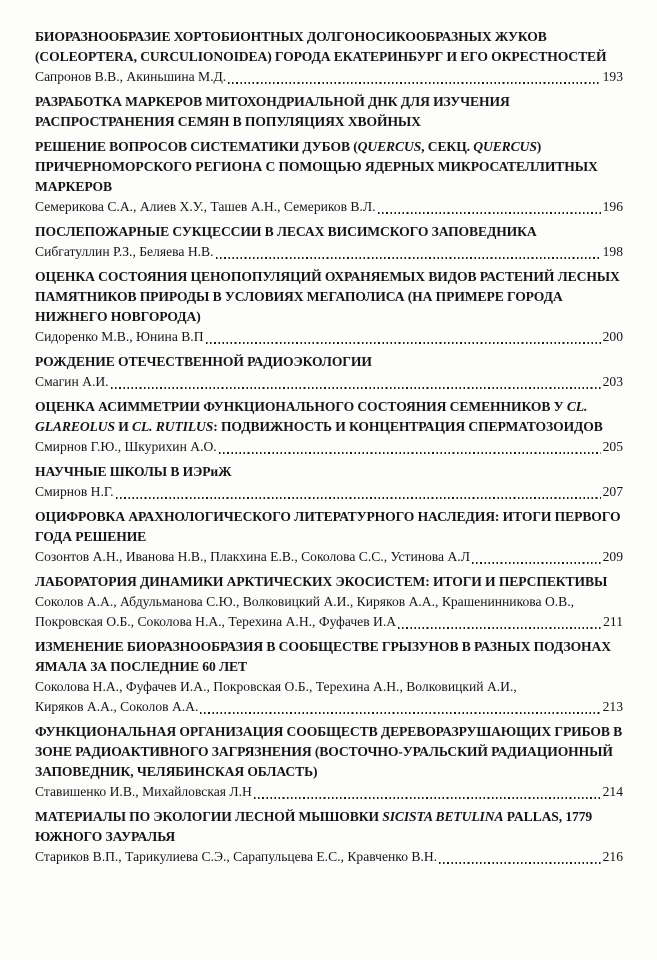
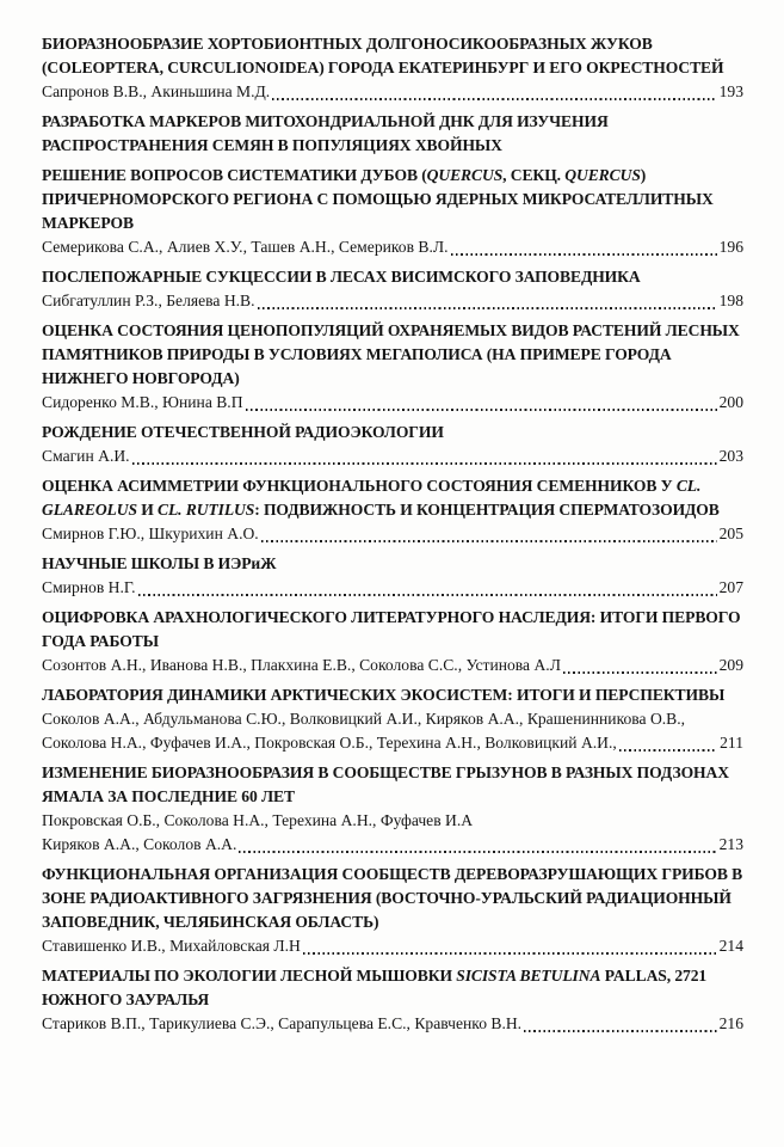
  БИОРАЗНООБРАЗИЕ ХОРТОБИОНТНЫХ ДОЛГОНОСИКООБРАЗНЫХ ЖУКОВ (COLEOPTERA, CURCULIONOIDEA) ГОРОДА ЕКАТЕРИНБУРГ И ЕГО ОКРЕСТНОСТЕЙ
  Сапронов В.В., Акиньшина М.Д.
  193
  РАЗРАБОТКА МАРКЕРОВ МИТОХОНДРИАЛЬНОЙ ДНК ДЛЯ ИЗУЧЕНИЯ РАСПРОСТРАНЕНИЯ СЕМЯН В ПОПУЛЯЦИЯХ ХВОЙНЫХ
  РЕШЕНИЕ ВОПРОСОВ СИСТЕМАТИКИ ДУБОВ (QUERCUS, СЕКЦ. QUERCUS) ПРИЧЕРНОМОРСКОГО РЕГИОНА С ПОМОЩЬЮ ЯДЕРНЫХ МИКРОСАТЕЛЛИТНЫХ МАРКЕРОВ
  Семерикова С.А., Алиев Х.У., Ташев А.Н., Семериков В.Л.
  196
  ПОСЛЕПОЖАРНЫЕ СУКЦЕССИИ В ЛЕСАХ ВИСИМСКОГО ЗАПОВЕДНИКА
  Сибгатуллин Р.З., Беляева Н.В.
  198
  ОЦЕНКА СОСТОЯНИЯ ЦЕНОПОПУЛЯЦИЙ ОХРАНЯЕМЫХ ВИДОВ РАСТЕНИЙ ЛЕСНЫХ ПАМЯТНИКОВ ПРИРОДЫ В УСЛОВИЯХ МЕГАПОЛИСА (НА ПРИМЕРЕ ГОРОДА НИЖНЕГО НОВГОРОДА)
  Сидоренко М.В., Юнина В.П
  200
  РОЖДЕНИЕ ОТЕЧЕСТВЕННОЙ РАДИОЭКОЛОГИИ
  Смагин А.И.
  203
  ОЦЕНКА АСИММЕТРИИ ФУНКЦИОНАЛЬНОГО СОСТОЯНИЯ СЕМЕННИКОВ У CL. GLAREOLUS И CL. RUTILUS: ПОДВИЖНОСТЬ И КОНЦЕНТРАЦИЯ СПЕРМАТОЗОИДОВ
  Смирнов Г.Ю., Шкурихин А.О.
  205
  НАУЧНЫЕ ШКОЛЫ В ИЭРиЖ
  Смирнов Н.Г.
  207
- ОЦИФРОВКА АРАХНОЛОГИЧЕСКОГО ЛИТЕРАТУРНОГО НАСЛЕДИЯ: ИТОГИ ПЕРВОГО ГОДА РЕШЕНИЕ
+ ОЦИФРОВКА АРАХНОЛОГИЧЕСКОГО ЛИТЕРАТУРНОГО НАСЛЕДИЯ: ИТОГИ ПЕРВОГО ГОДА РАБОТЫ
  Созонтов А.Н., Иванова Н.В., Плакхина Е.В., Соколова С.С., Устинова А.Л
  209
  ЛАБОРАТОРИЯ ДИНАМИКИ АРКТИЧЕСКИХ ЭКОСИСТЕМ: ИТОГИ И ПЕРСПЕКТИВЫ
  Соколов А.А., Абдульманова С.Ю., Волковицкий А.И., Киряков А.А., Крашенинникова О.В.,
- Покровская О.Б., Соколова Н.А., Терехина А.Н., Фуфачев И.А
+ Соколова Н.А., Фуфачев И.А., Покровская О.Б., Терехина А.Н., Волковицкий А.И.,
  211
  ИЗМЕНЕНИЕ БИОРАЗНООБРАЗИЯ В СООБЩЕСТВЕ ГРЫЗУНОВ В РАЗНЫХ ПОДЗОНАХ ЯМАЛА ЗА ПОСЛЕДНИЕ 60 ЛЕТ
- Соколова Н.А., Фуфачев И.А., Покровская О.Б., Терехина А.Н., Волковицкий А.И.,
+ Покровская О.Б., Соколова Н.А., Терехина А.Н., Фуфачев И.А
  Киряков А.А., Соколов А.А.
  213
  ФУНКЦИОНАЛЬНАЯ ОРГАНИЗАЦИЯ СООБЩЕСТВ ДЕРЕВОРАЗРУШАЮЩИХ ГРИБОВ В ЗОНЕ РАДИОАКТИВНОГО ЗАГРЯЗНЕНИЯ (ВОСТОЧНО-УРАЛЬСКИЙ РАДИАЦИОННЫЙ ЗАПОВЕДНИК, ЧЕЛЯБИНСКАЯ ОБЛАСТЬ)
  Ставишенко И.В., Михайловская Л.Н
  214
- МАТЕРИАЛЫ ПО ЭКОЛОГИИ ЛЕСНОЙ МЫШОВКИ SICISTA BETULINA PALLAS, 1779 ЮЖНОГО ЗАУРАЛЬЯ
+ МАТЕРИАЛЫ ПО ЭКОЛОГИИ ЛЕСНОЙ МЫШОВКИ SICISTA BETULINA PALLAS, 2721 ЮЖНОГО ЗАУРАЛЬЯ
  Стариков В.П., Тарикулиева С.Э., Сарапульцева Е.С., Кравченко В.Н.
  216
